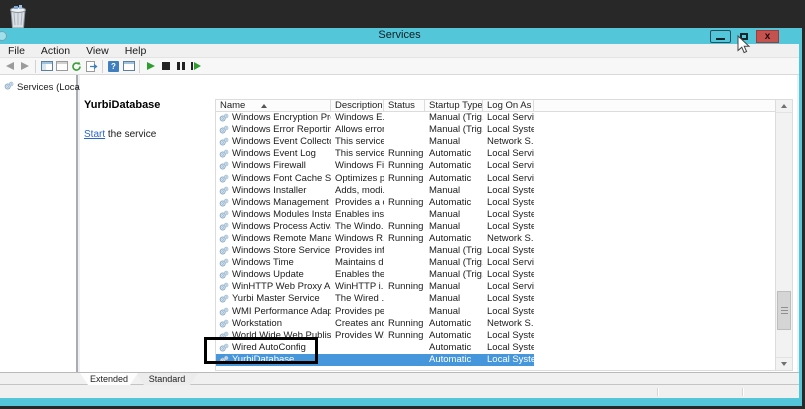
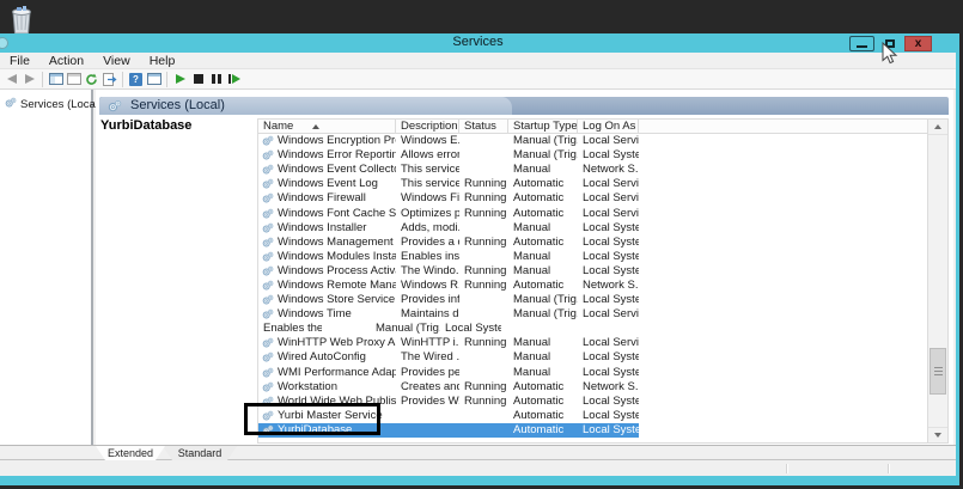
  Services
  x
  File
  Action
  View
  Help
  ?
  Services (Loca
+ Services (Local)
  YurbiDatabase
- Start the service
  Name
  Description
  Status
  Startup Type
  Log On As
  Windows Encryption Pr
  Windows E.
  Manual (Trig
  Local Servi
  Windows Error Reportin
  Allows error
  Manual (Trig
  Local Syste
  Windows Event Collect
  This service
  Manual
  Network S.
  Windows Event Log
  This service
  Running
  Automatic
  Local Servi
  Windows Firewall
  Windows Fi
  Running
  Automatic
  Local Servi
  Windows Font Cache S
  Optimizes p
  Running
  Automatic
  Local Servi
  Windows Installer
  Adds, modi.
  Manual
  Local Syste
  Windows Management
  Running
  Automatic
  Local Syste
  Windows Modules Insta
  Enables ins
  Manual
  Local Syste
  Windows Process Activ
  The Windo.
  Running
  Manual
  Local Syste
  Windows Remote Mana
  Windows R
  Running
  Automatic
  Network S.
  Windows Store Service
  Provides inf
  Manual (Trig
  Local Syste
  Windows Time
  Maintains d
  Manual (Trig
  Local Servi
- Windows Update
  Enables the
  Manual (Trig
  Local Syste
  WinHTTP i.
  Running
  Manual
  Local Servi
- Yurbi Master Service
+ Wired AutoConfig
  The Wired .
  Manual
  Local Syste
  WMI Performance Adap
  Provides pe
  Manual
  Local Syste
  Workstation
  Running
  Automatic
  Network S.
  World Wide Web Publis
  Provides W
  Running
  Automatic
  Local Syste
- Wired AutoConfig
+ Yurbi Master Service
  Automatic
  Local Syste
  YurbiDatabase
  Automatic
  Local Syste
  Extended
  Standard
